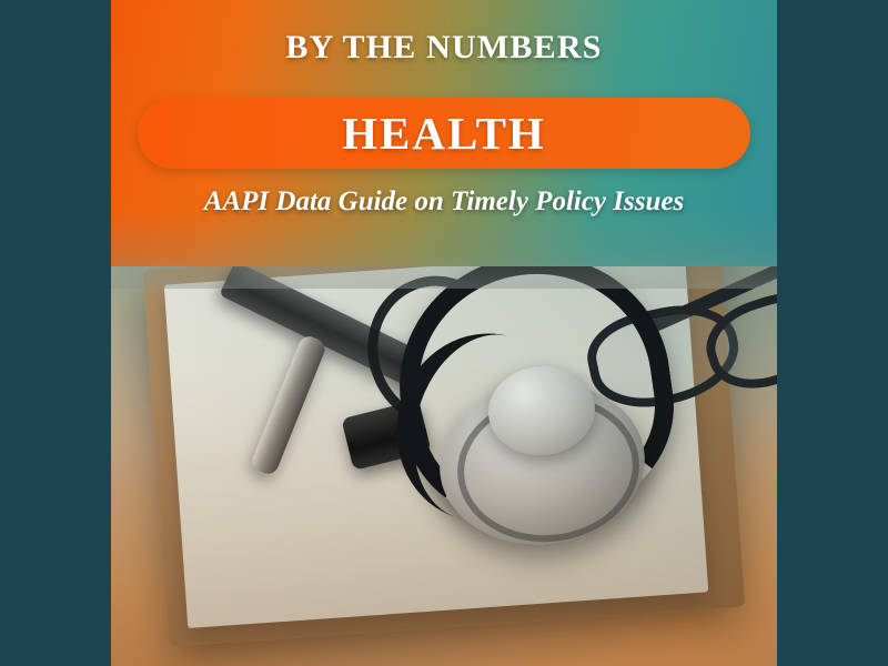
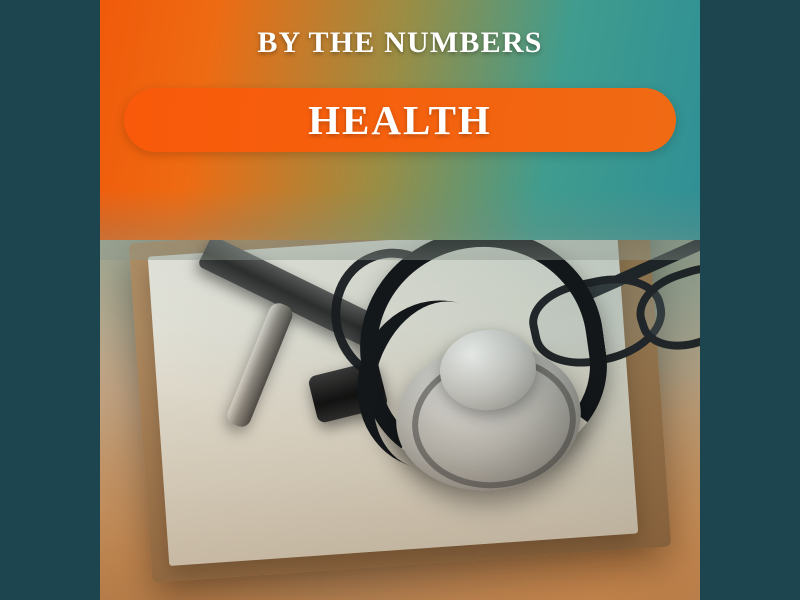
  BY THE NUMBERS
  HEALTH
- AAPI Data Guide on Timely Policy Issues
